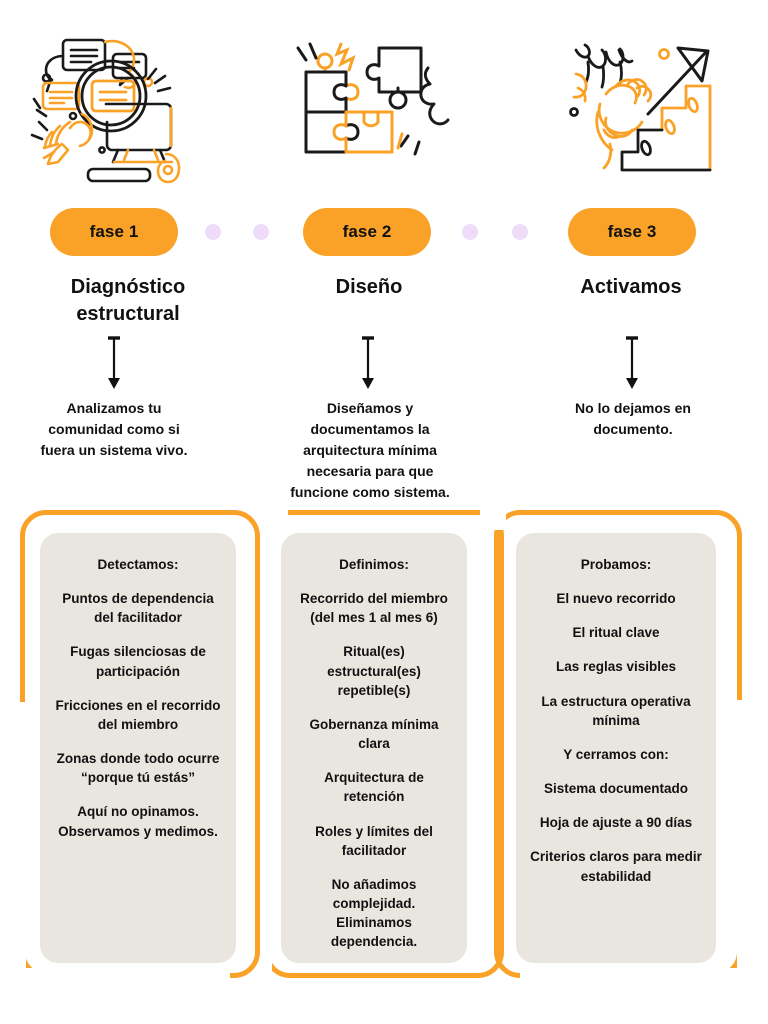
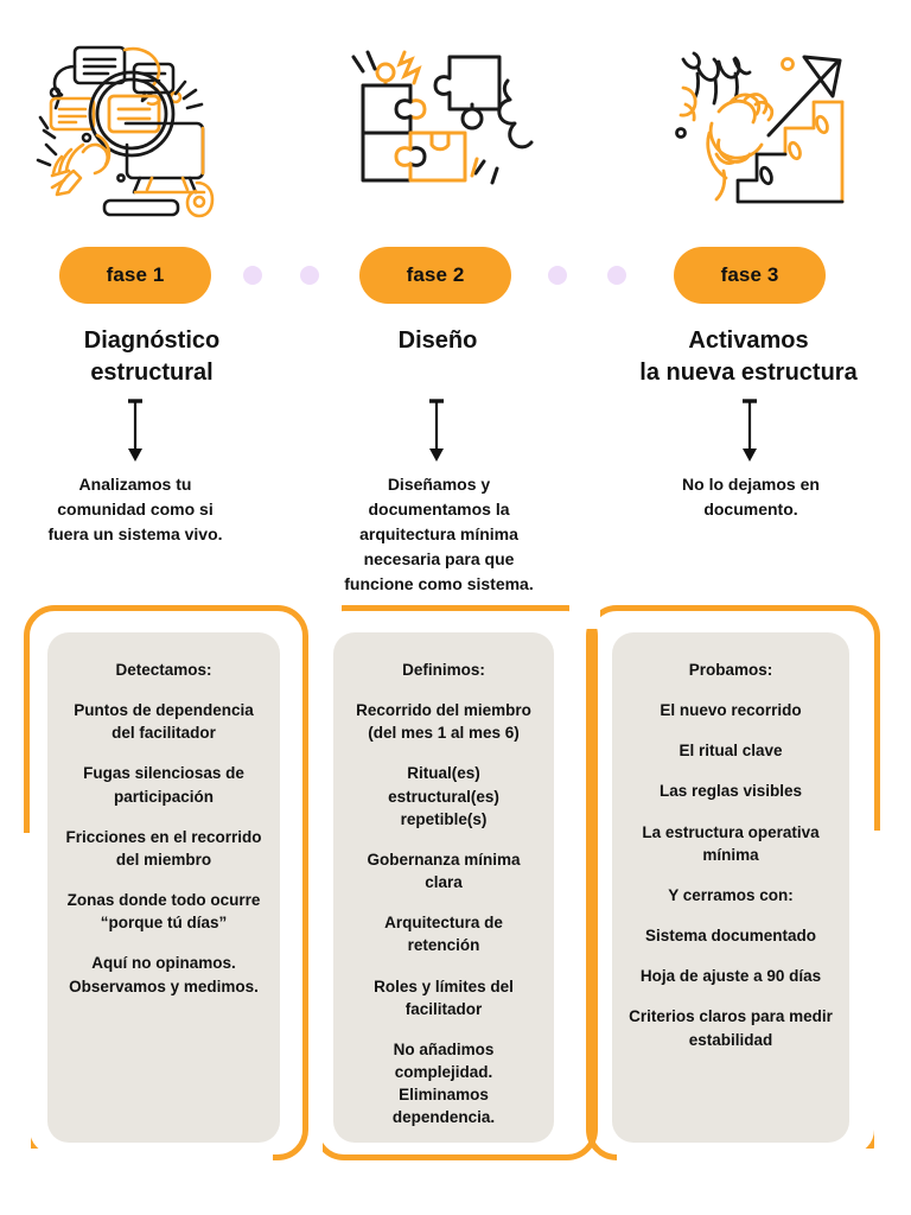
  fase 1
  fase 2
  fase 3
  Diagnóstico
  estructural
  Diseño
  Activamos
+ la nueva estructura
  Analizamos tu
  comunidad como si
  fuera un sistema vivo.
  Diseñamos y
  documentamos la
  arquitectura mínima
  necesaria para que
  funcione como sistema.
  No lo dejamos en
  documento.
  Detectamos:
  Puntos de dependencia del facilitador
  Fugas silenciosas de participación
  Fricciones en el recorrido del miembro
- Zonas donde todo ocurre “porque tú estás”
+ Zonas donde todo ocurre “porque tú días”
  Aquí no opinamos. Observamos y medimos.
  Definimos:
  Recorrido del miembro (del mes 1 al mes 6)
  Ritual(es) estructural(es) repetible(s)
  Gobernanza mínima clara
  Arquitectura de retención
  Roles y límites del facilitador
  No añadimos complejidad. Eliminamos dependencia.
  Probamos:
  El nuevo recorrido
  El ritual clave
  Las reglas visibles
  La estructura operativa mínima
  Y cerramos con:
  Sistema documentado
  Hoja de ajuste a 90 días
  Criterios claros para medir estabilidad
